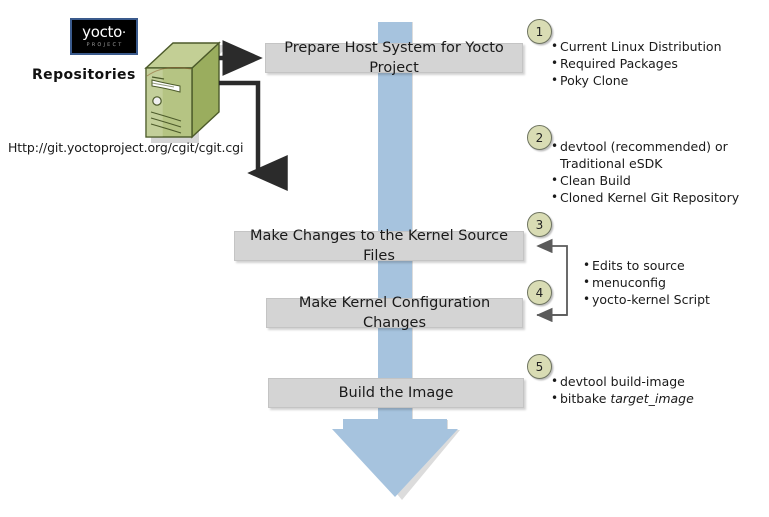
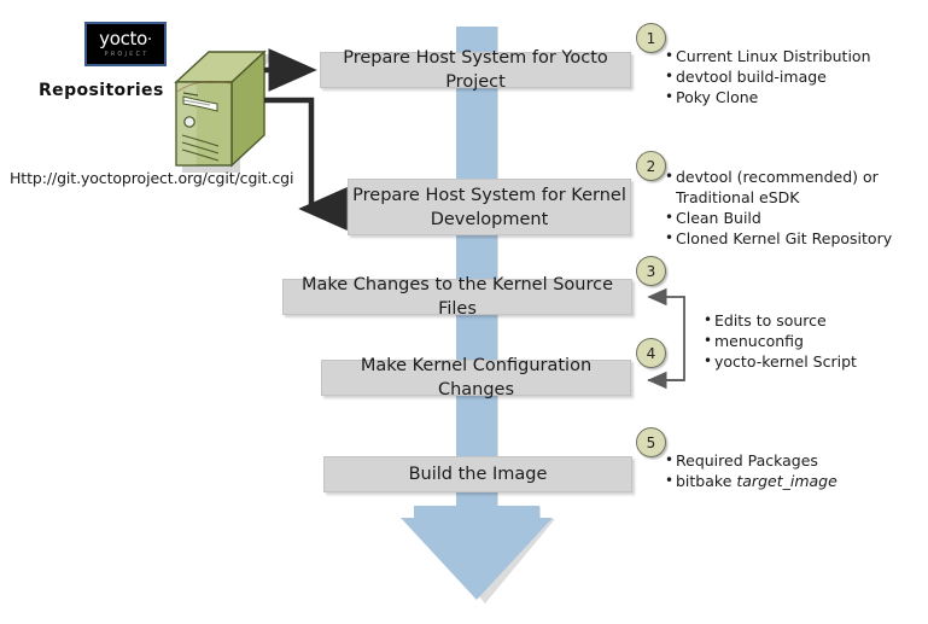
  yocto·
  Repositories
  Http://git.yoctoproject.org/cgit/cgit.cgi
  Prepare Host System for Yocto Project
+ Prepare Host System for Kernel
+ Development
  Make Changes to the Kernel Source Files
  Make Kernel Configuration Changes
  Build the Image
  1
  2
  3
  4
  5
  •
  Current Linux Distribution
  •
- Required Packages
+ devtool build-image
  •
  Poky Clone
  •
  devtool (recommended) or Traditional eSDK
  •
  Clean Build
  •
  Cloned Kernel Git Repository
  •
  Edits to source
  •
  menuconfig
  •
  yocto-kernel Script
  •
- devtool build-image
+ Required Packages
  •
  bitbake target_image
